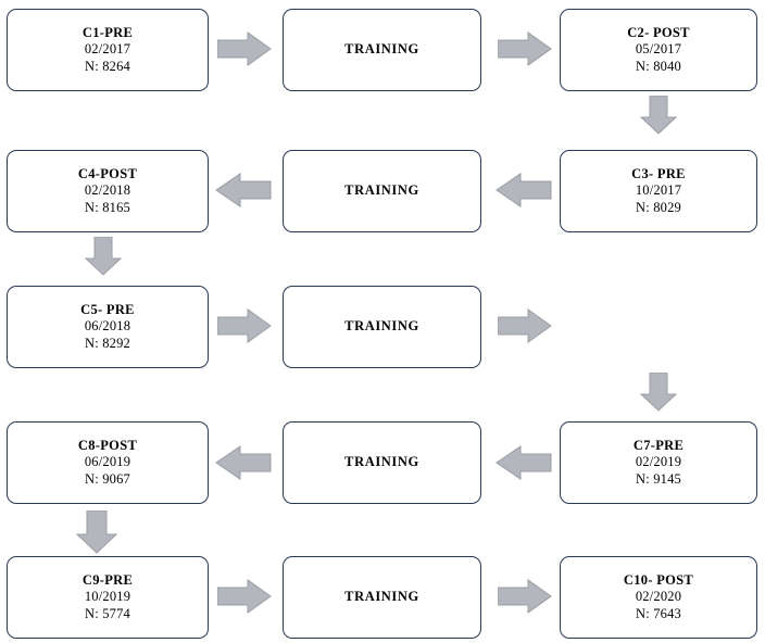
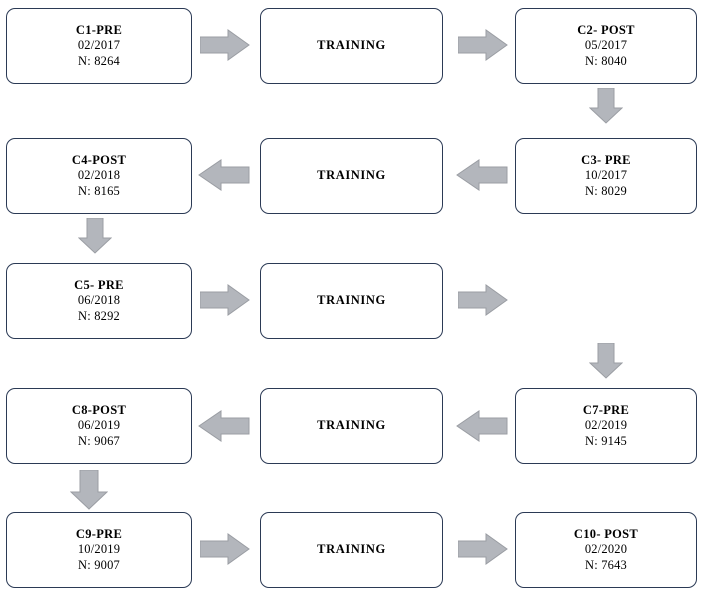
  C1-PRE
  02/2017
  N: 8264
  TRAINING
  C2- POST
  05/2017
  N: 8040
  C4-POST
  02/2018
  N: 8165
  TRAINING
  C3- PRE
  10/2017
  N: 8029
  C5- PRE
  06/2018
  N: 8292
  TRAINING
  C8-POST
  06/2019
  N: 9067
  TRAINING
  C7-PRE
  02/2019
  N: 9145
  C9-PRE
  10/2019
- N: 5774
+ N: 9007
  TRAINING
  C10- POST
  02/2020
  N: 7643
